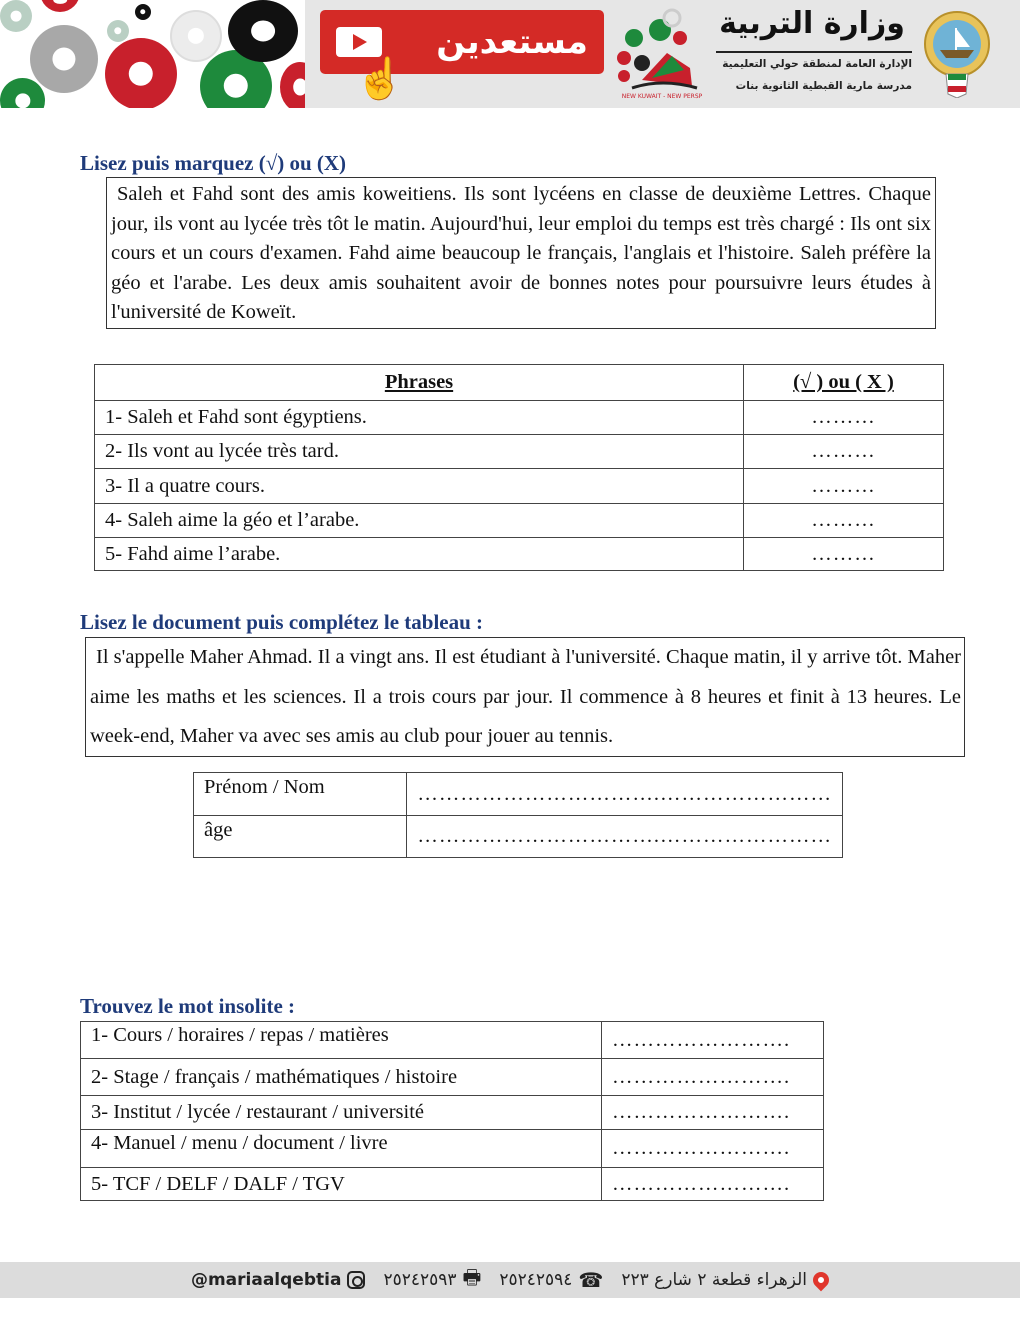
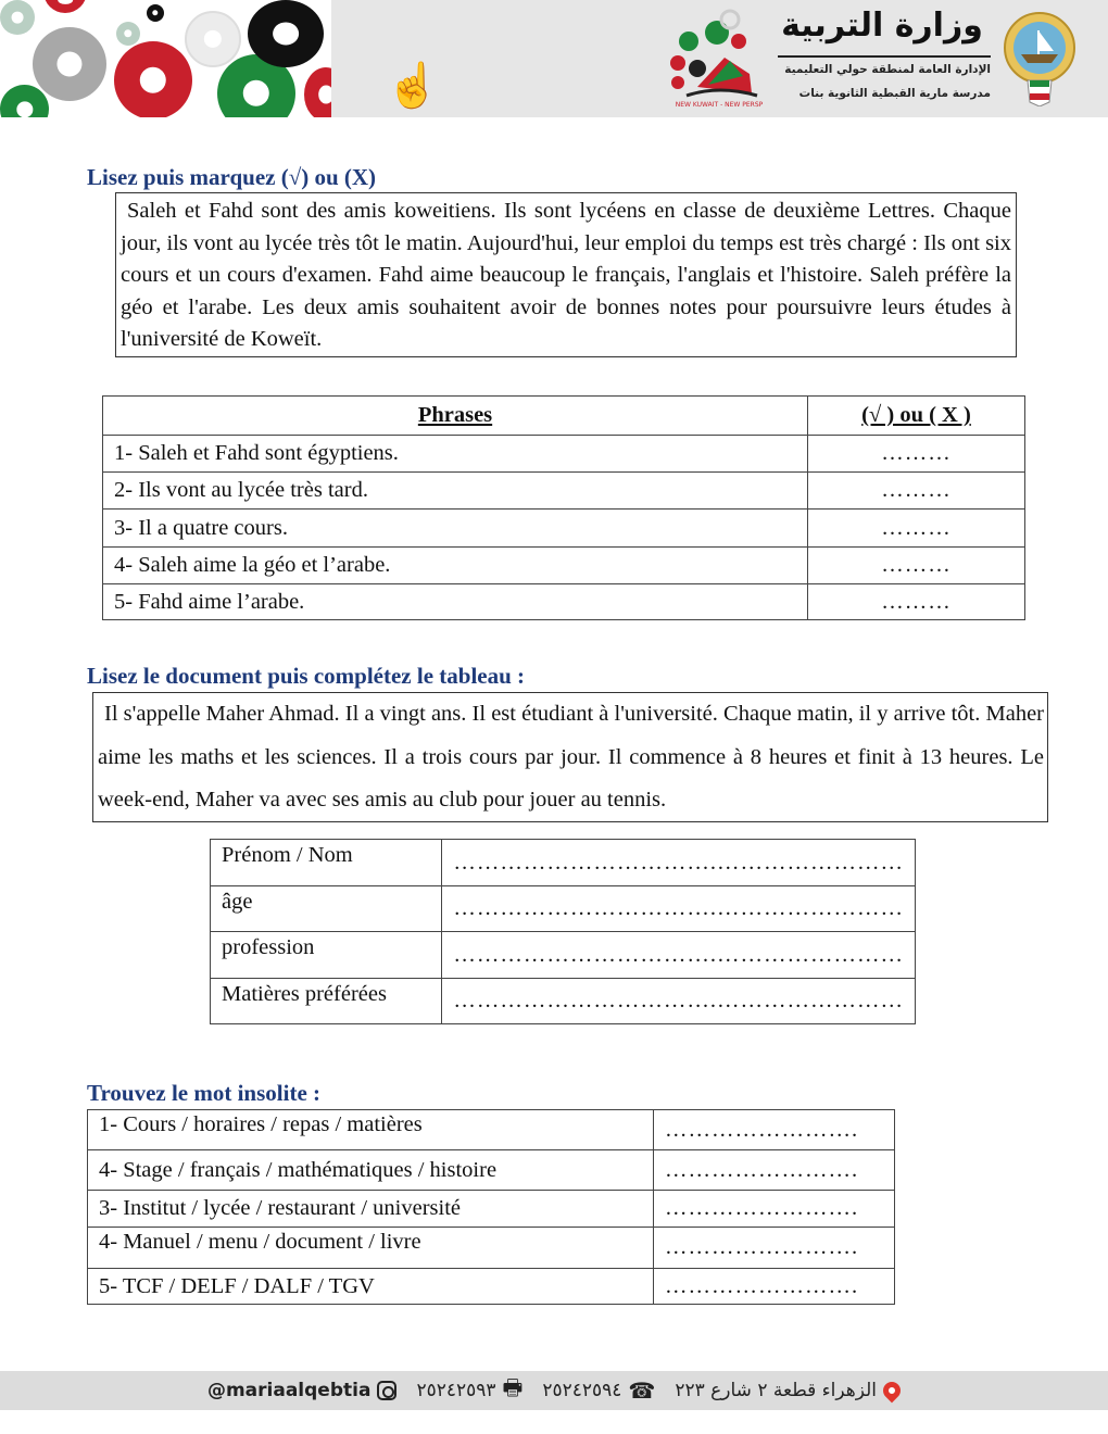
- مستعدين
  ☝
  وزارة التربية
  الإدارة العامة لمنطقة حولي التعليمية
  مدرسة مارية القبطية الثانوية بنات
  Lisez puis marquez (√) ou (X)
  Saleh et Fahd sont des amis koweitiens. Ils sont lycéens en classe de deuxième Lettres. Chaque jour, ils vont au lycée très tôt le matin. Aujourd'hui, leur emploi du temps est très chargé : Ils ont six cours et un cours d'examen. Fahd aime beaucoup le français, l'anglais et l'histoire. Saleh préfère la géo et l'arabe. Les deux amis souhaitent avoir de bonnes notes pour poursuivre leurs études à l'université de Koweït.
  Phrases	(√ ) ou ( X )
  1- Saleh et Fahd sont égyptiens.	………
  2- Ils vont au lycée très tard.	………
  3- Il a quatre cours.	………
  4- Saleh aime la géo et l’arabe.	………
  5- Fahd aime l’arabe.	………
  Lisez le document puis complétez le tableau :
  Il s'appelle Maher Ahmad. Il a vingt ans. Il est étudiant à l'université. Chaque matin, il y arrive tôt. Maher aime les maths et les sciences. Il a trois cours par jour. Il commence à 8 heures et finit à 13 heures. Le week-end, Maher va avec ses amis au club pour jouer au tennis.
  Prénom / Nom	…………………………….……………………
  âge	…………………………….……………………
+ profession	…………………………….……………………
+ Matières préférées	…………………………….……………………
  Trouvez le mot insolite :
  1- Cours / horaires / repas / matières	…………………….
- 2- Stage / français / mathématiques / histoire	…………………….
+ 4- Stage / français / mathématiques / histoire	…………………….
  3- Institut / lycée / restaurant / université	…………………….
  4- Manuel / menu / document / livre	…………………….
  5- TCF / DELF / DALF / TGV	…………………….
  @mariaalqebtia
  ٢٥٢٤٢٥٩٣
  🖶
  ٢٥٢٤٢٥٩٤
  ☎
  الزهراء قطعة ٢ شارع ٢٢٣
